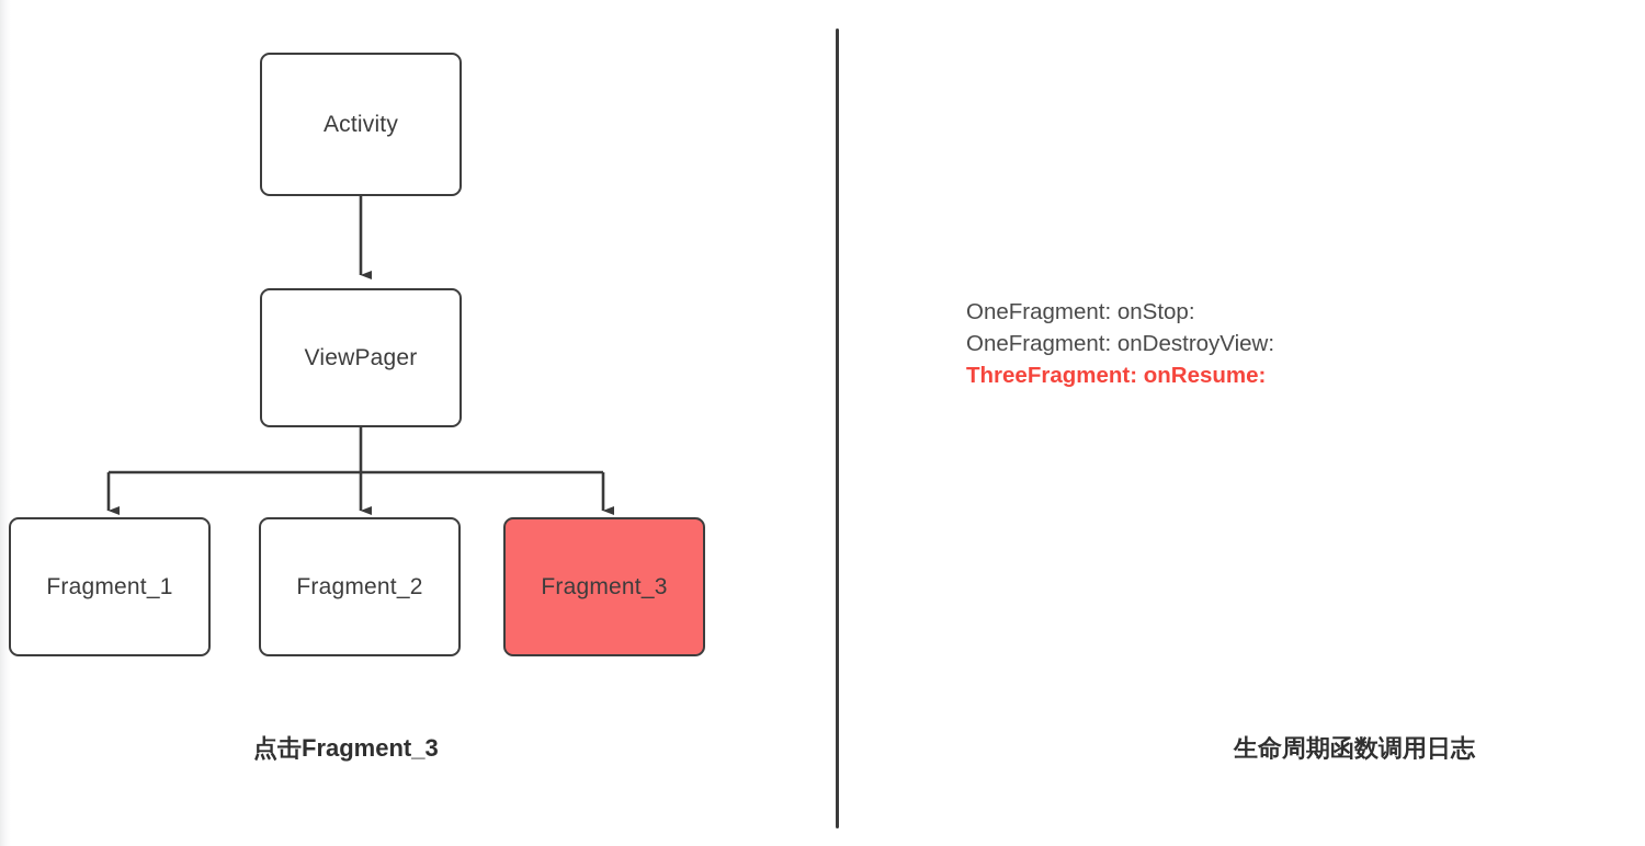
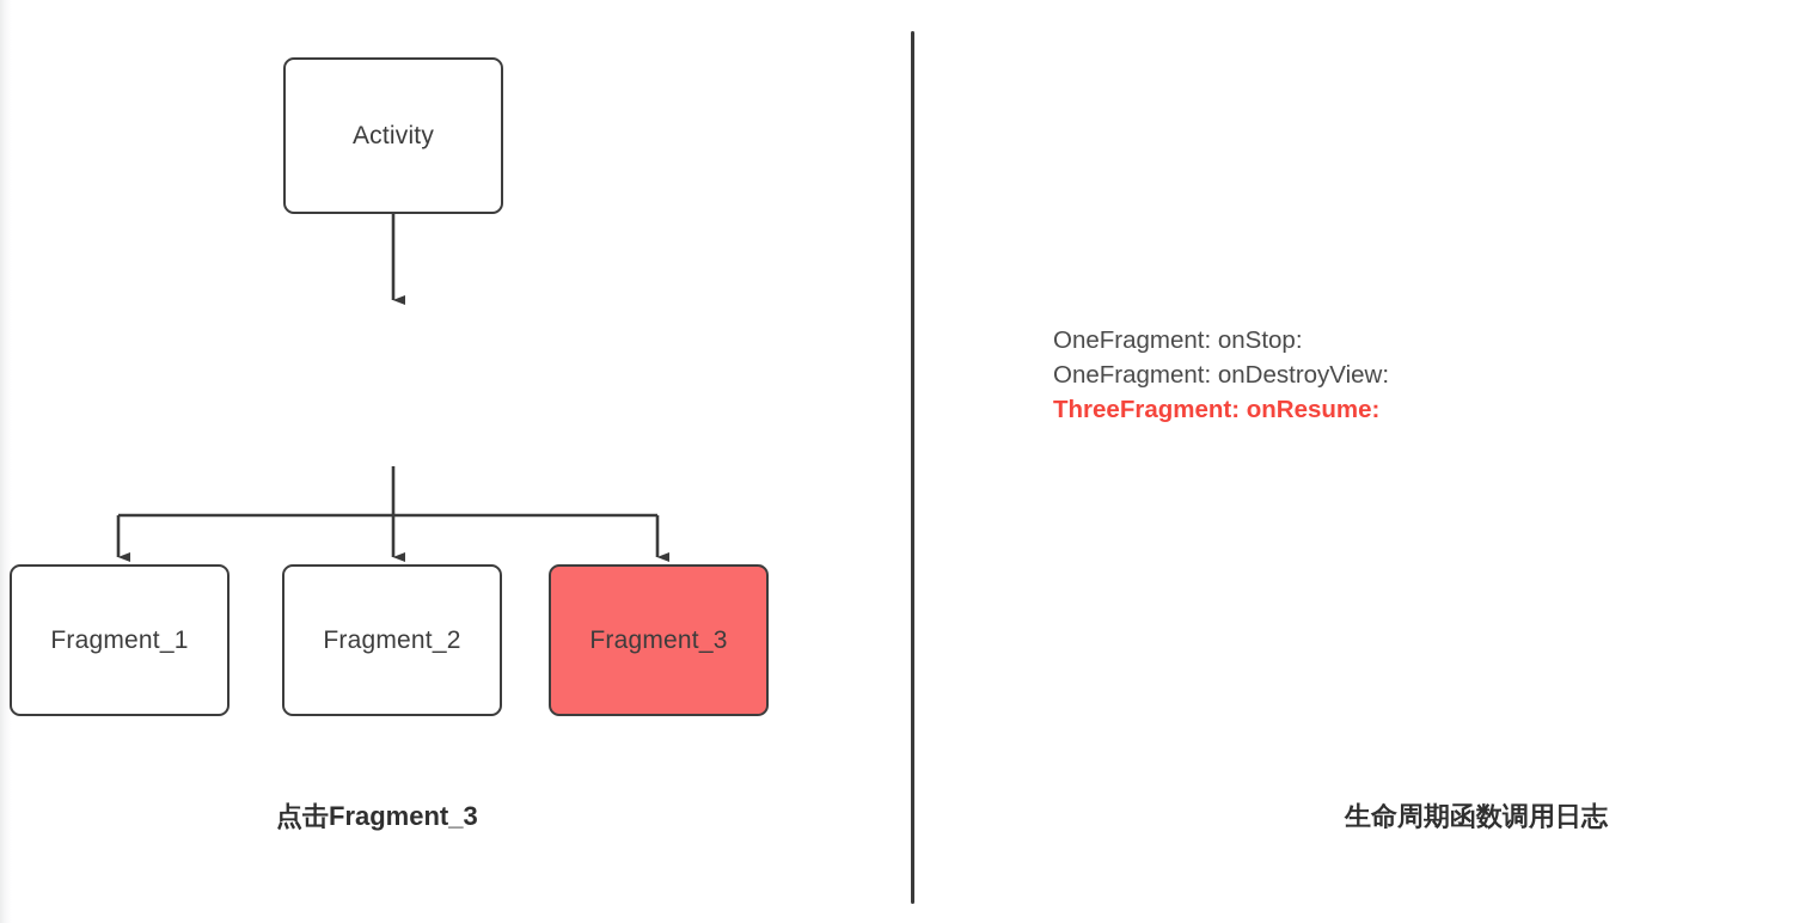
  Activity
- ViewPager
  Fragment_1
  Fragment_2
  Fragment_3
  点击Fragment_3
  OneFragment: onStop:
  OneFragment: onDestroyView:
  ThreeFragment: onResume:
  生命周期函数调用日志
